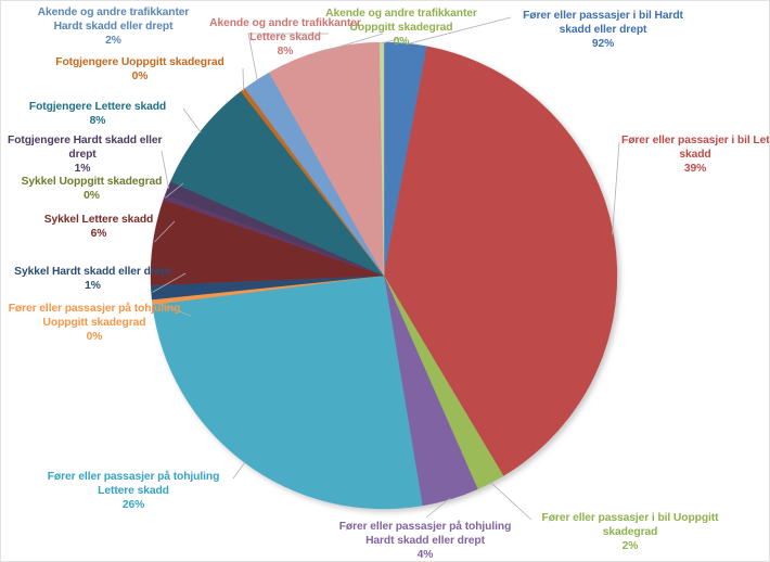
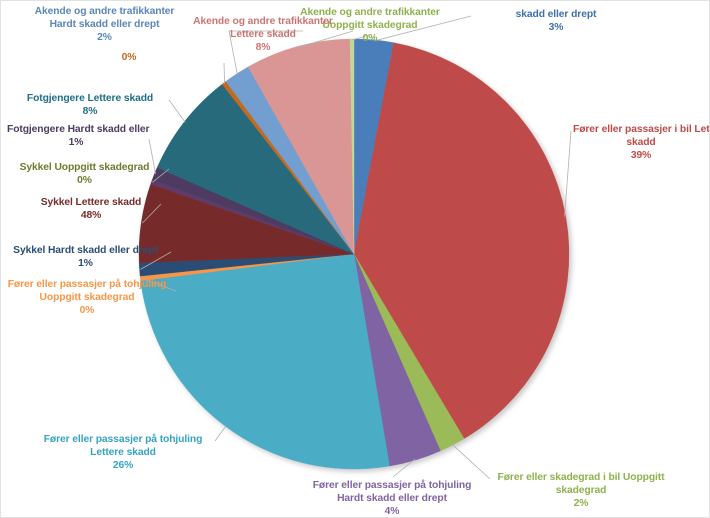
  Akende og andre trafikkanter
  Hardt skadd eller drept
  2%
- Fotgjengere Uoppgitt skadegrad
  0%
  Fotgjengere Lettere skadd
  8%
  Fotgjengere Hardt skadd eller
- drept
  1%
  Sykkel Uoppgitt skadegrad
  0%
  Sykkel Lettere skadd
- 6%
+ 48%
  Sykkel Hardt skadd eller drept
  1%
  Fører eller passasjer på tohjuling
  Uoppgitt skadegrad
  0%
  Fører eller passasjer på tohjuling
  Lettere skadd
  26%
  Fører eller passasjer på tohjuling
  Hardt skadd eller drept
  4%
- Fører eller passasjer i bil Uoppgitt
+ Fører eller skadegrad i bil Uoppgitt
  skadegrad
  2%
  Fører eller passasjer i bil Let
  skadd
  39%
- Fører eller passasjer i bil Hardt
  skadd eller drept
- 92%
+ 3%
  Akende og andre trafikkanter
  Uoppgitt skadegrad
  0%
  Akende og andre trafikkanter
  Lettere skadd
  8%
